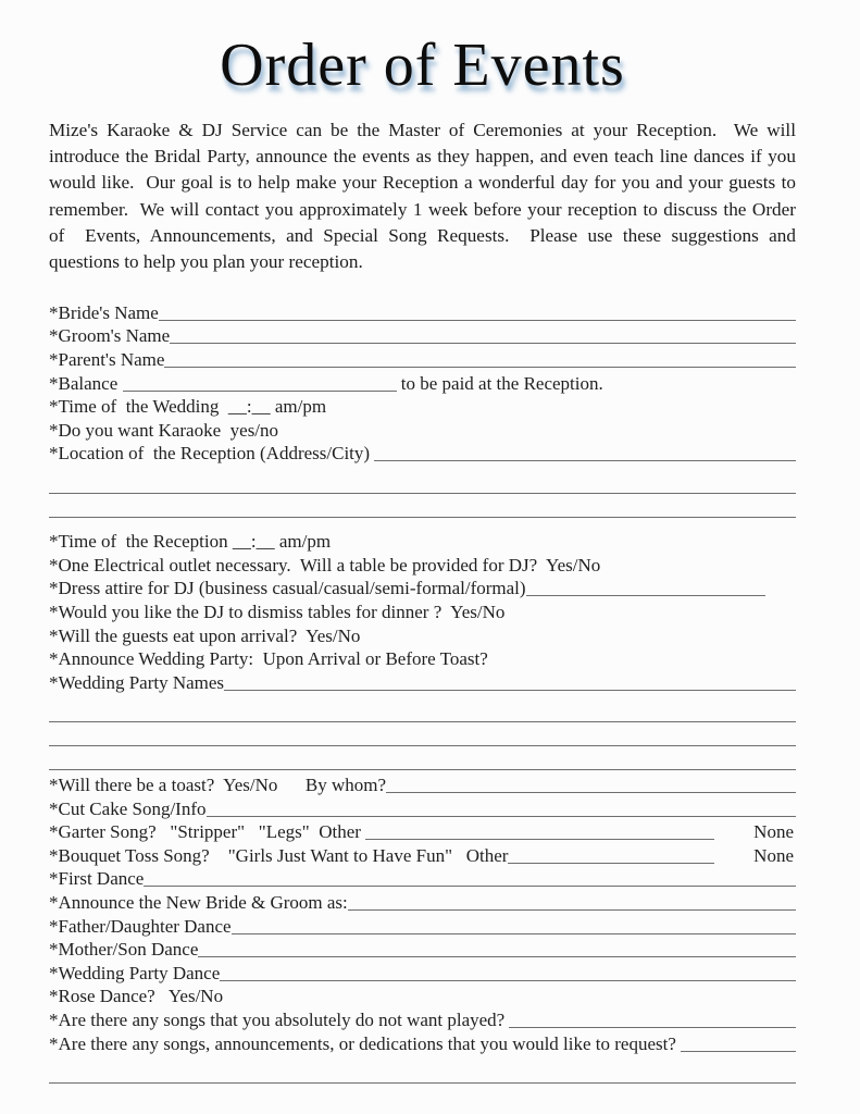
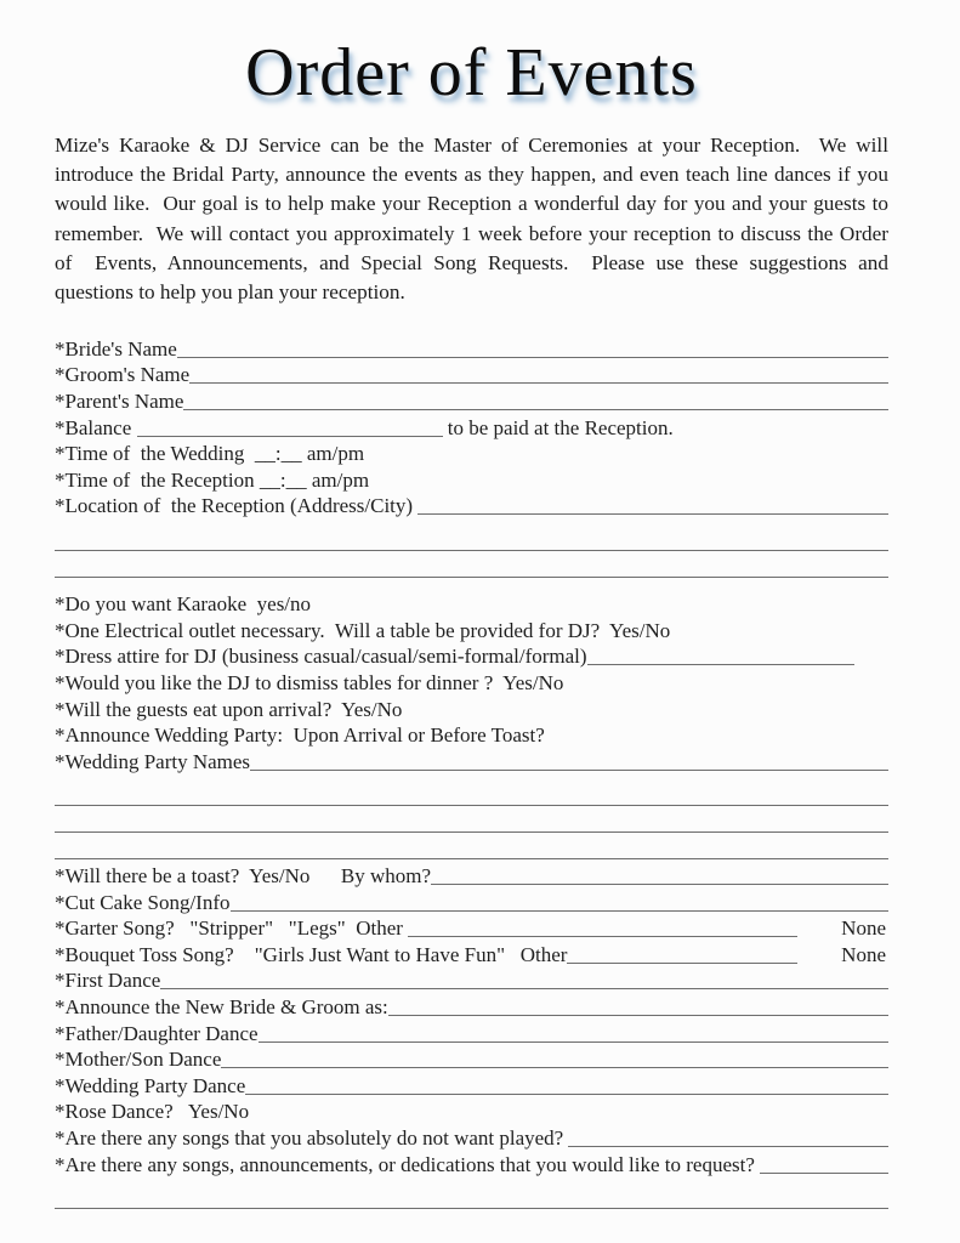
  Order of Events
  Mize's Karaoke & DJ Service can be the Master of Ceremonies at your Reception. We will introduce the Bridal Party, announce the events as they happen, and even teach line dances if you would like. Our goal is to help make your Reception a wonderful day for you and your guests to remember. We will contact you approximately 1 week before your reception to discuss the Order of Events, Announcements, and Special Song Requests. Please use these suggestions and questions to help you plan your reception.
  *Bride's Name
  *Groom's Name
  *Parent's Name
  *Balance
  to be paid at the Reception.
  *Time of the Wedding __:__ am/pm
- *Do you want Karaoke yes/no
+ *Time of the Reception __:__ am/pm
  *Location of the Reception (Address/City)
- *Time of the Reception __:__ am/pm
+ *Do you want Karaoke yes/no
  *One Electrical outlet necessary. Will a table be provided for DJ? Yes/No
  *Dress attire for DJ (business casual/casual/semi-formal/formal)
  *Would you like the DJ to dismiss tables for dinner ? Yes/No
  *Will the guests eat upon arrival? Yes/No
  *Announce Wedding Party: Upon Arrival or Before Toast?
  *Wedding Party Names
  *Will there be a toast? Yes/No By whom?
  *Cut Cake Song/Info
  *Garter Song? "Stripper" "Legs" Other
  None
  *Bouquet Toss Song? "Girls Just Want to Have Fun" Other
  None
  *First Dance
  *Announce the New Bride & Groom as:
  *Father/Daughter Dance
  *Mother/Son Dance
  *Wedding Party Dance
  *Rose Dance? Yes/No
  *Are there any songs that you absolutely do not want played?
  *Are there any songs, announcements, or dedications that you would like to request?
